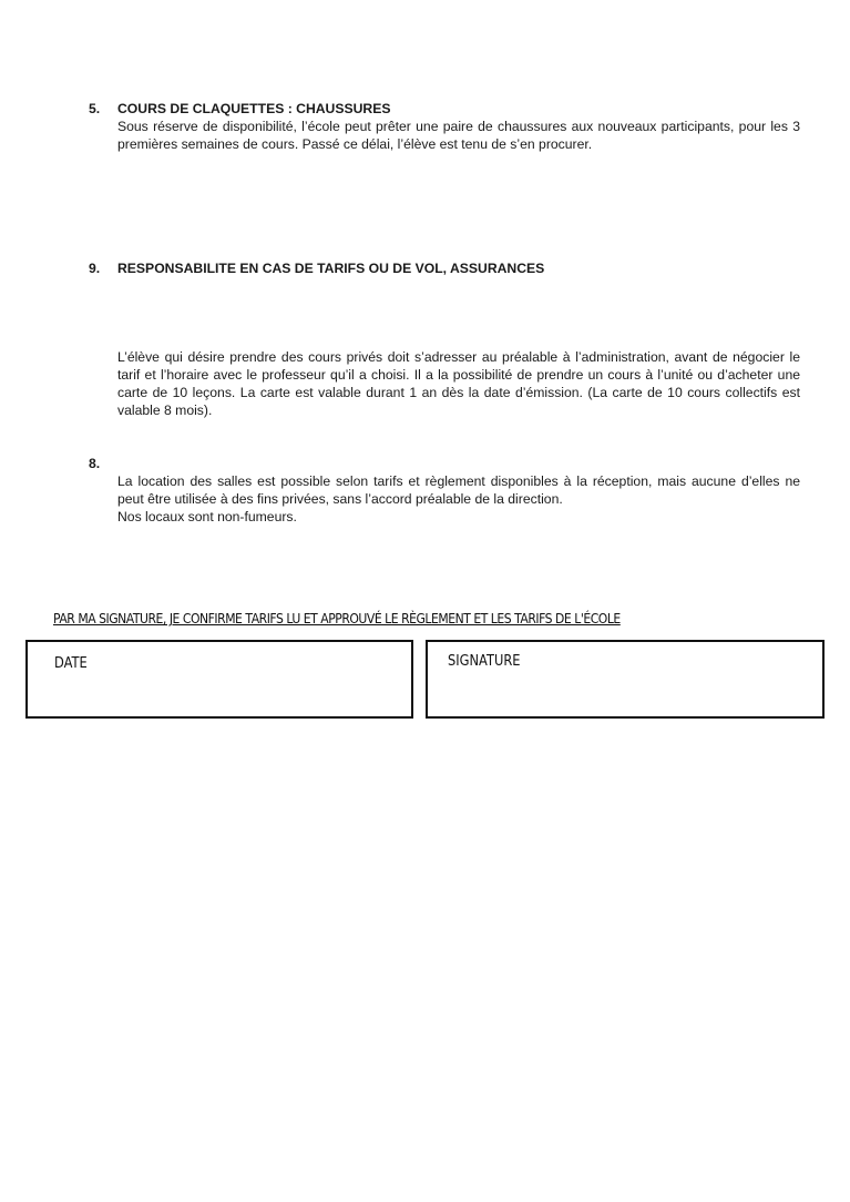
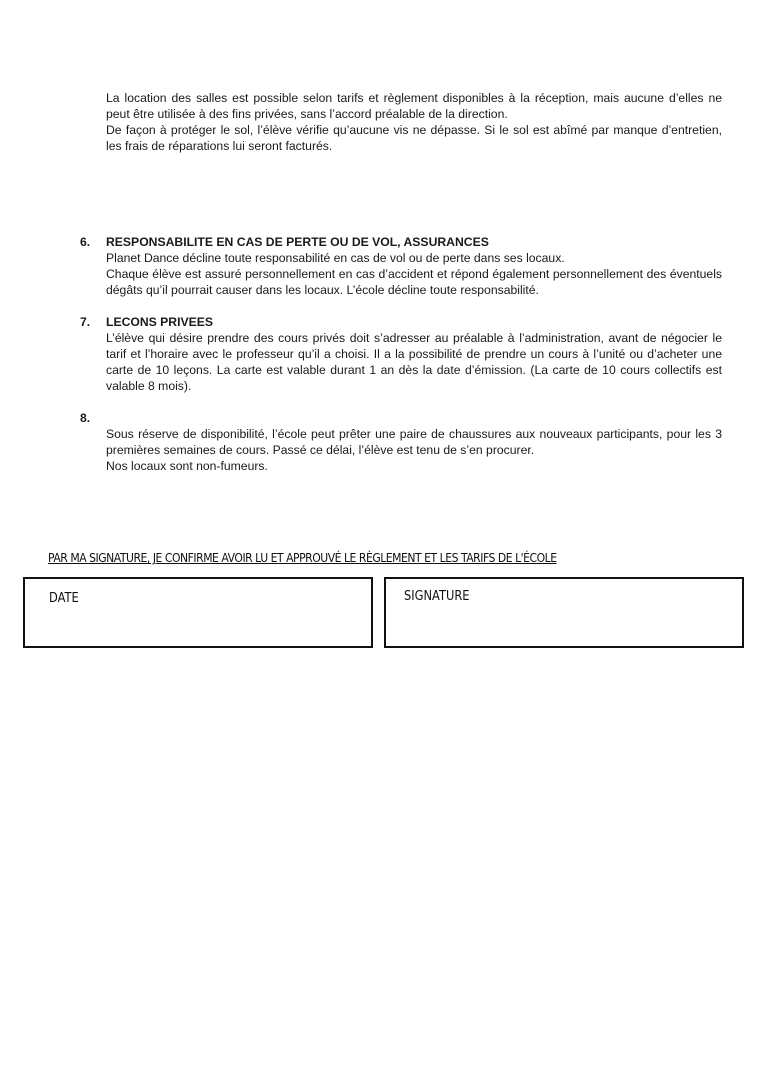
- 5.
- COURS DE CLAQUETTES : CHAUSSURES
- Sous réserve de disponibilité, l’école peut prêter une paire de chaussures aux nouveaux participants, pour les 3 premières semaines de cours. Passé ce délai, l’élève est tenu de s’en procurer.
+ La location des salles est possible selon tarifs et règlement disponibles à la réception, mais aucune d’elles ne peut être utilisée à des fins privées, sans l’accord préalable de la direction.
+ De façon à protéger le sol, l’élève vérifie qu’aucune vis ne dépasse. Si le sol est abîmé par manque d’entretien, les frais de réparations lui seront facturés.
- 9.
+ 6.
- RESPONSABILITE EN CAS DE TARIFS OU DE VOL, ASSURANCES
+ RESPONSABILITE EN CAS DE PERTE OU DE VOL, ASSURANCES
+ Planet Dance décline toute responsabilité en cas de vol ou de perte dans ses locaux.
+ Chaque élève est assuré personnellement en cas d’accident et répond également personnellement des éventuels dégâts qu’il pourrait causer dans les locaux. L’école décline toute responsabilité.
+ 7.
+ LECONS PRIVEES
  L’élève qui désire prendre des cours privés doit s’adresser au préalable à l’administration, avant de négocier le tarif et l’horaire avec le professeur qu’il a choisi. Il a la possibilité de prendre un cours à l’unité ou d’acheter une carte de 10 leçons. La carte est valable durant 1 an dès la date d’émission. (La carte de 10 cours collectifs est valable 8 mois).
  8.
- La location des salles est possible selon tarifs et règlement disponibles à la réception, mais aucune d’elles ne peut être utilisée à des fins privées, sans l’accord préalable de la direction.
+ Sous réserve de disponibilité, l’école peut prêter une paire de chaussures aux nouveaux participants, pour les 3 premières semaines de cours. Passé ce délai, l’élève est tenu de s’en procurer.
  Nos locaux sont non-fumeurs.
- PAR MA SIGNATURE, JE CONFIRME TARIFS LU ET APPROUVÉ LE RÈGLEMENT ET LES TARIFS DE L'ÉCOLE
+ PAR MA SIGNATURE, JE CONFIRME AVOIR LU ET APPROUVÉ LE RÈGLEMENT ET LES TARIFS DE L'ÉCOLE
  DATE
  SIGNATURE
